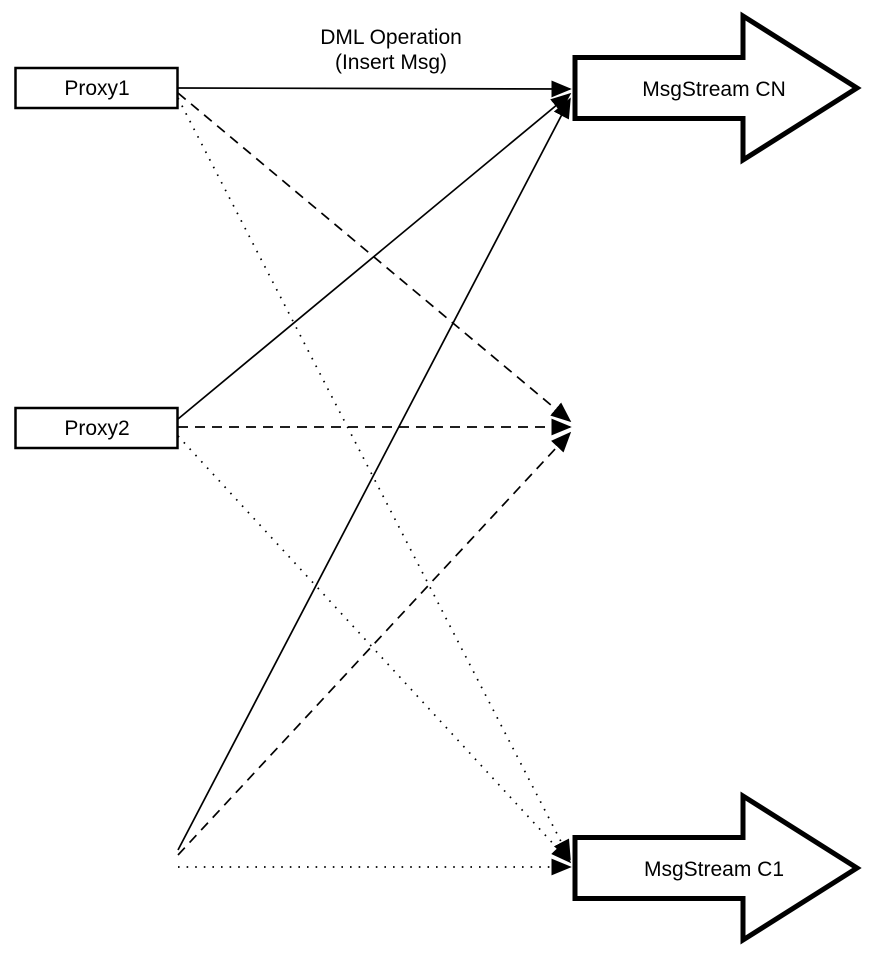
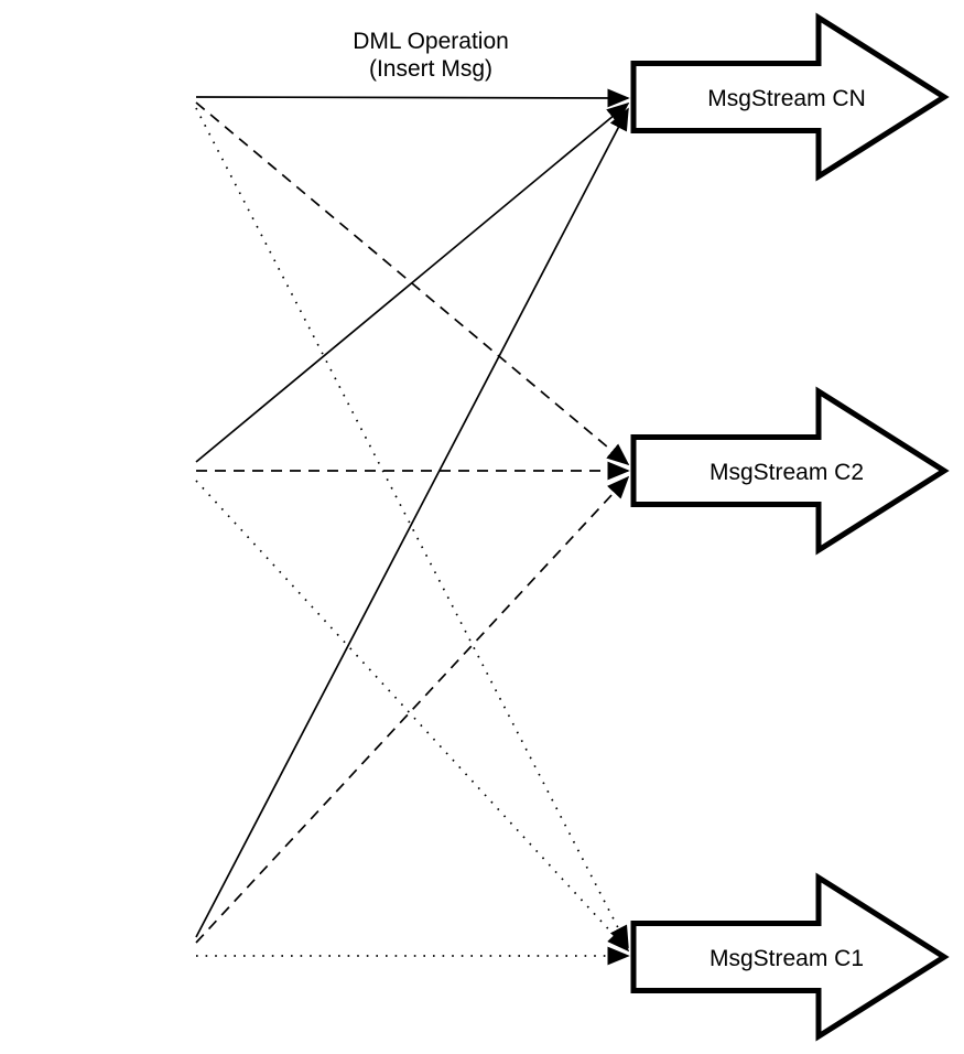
  DML Operation
  (Insert Msg)
- Proxy1
- Proxy2
  MsgStream CN
+ MsgStream C2
  MsgStream C1
